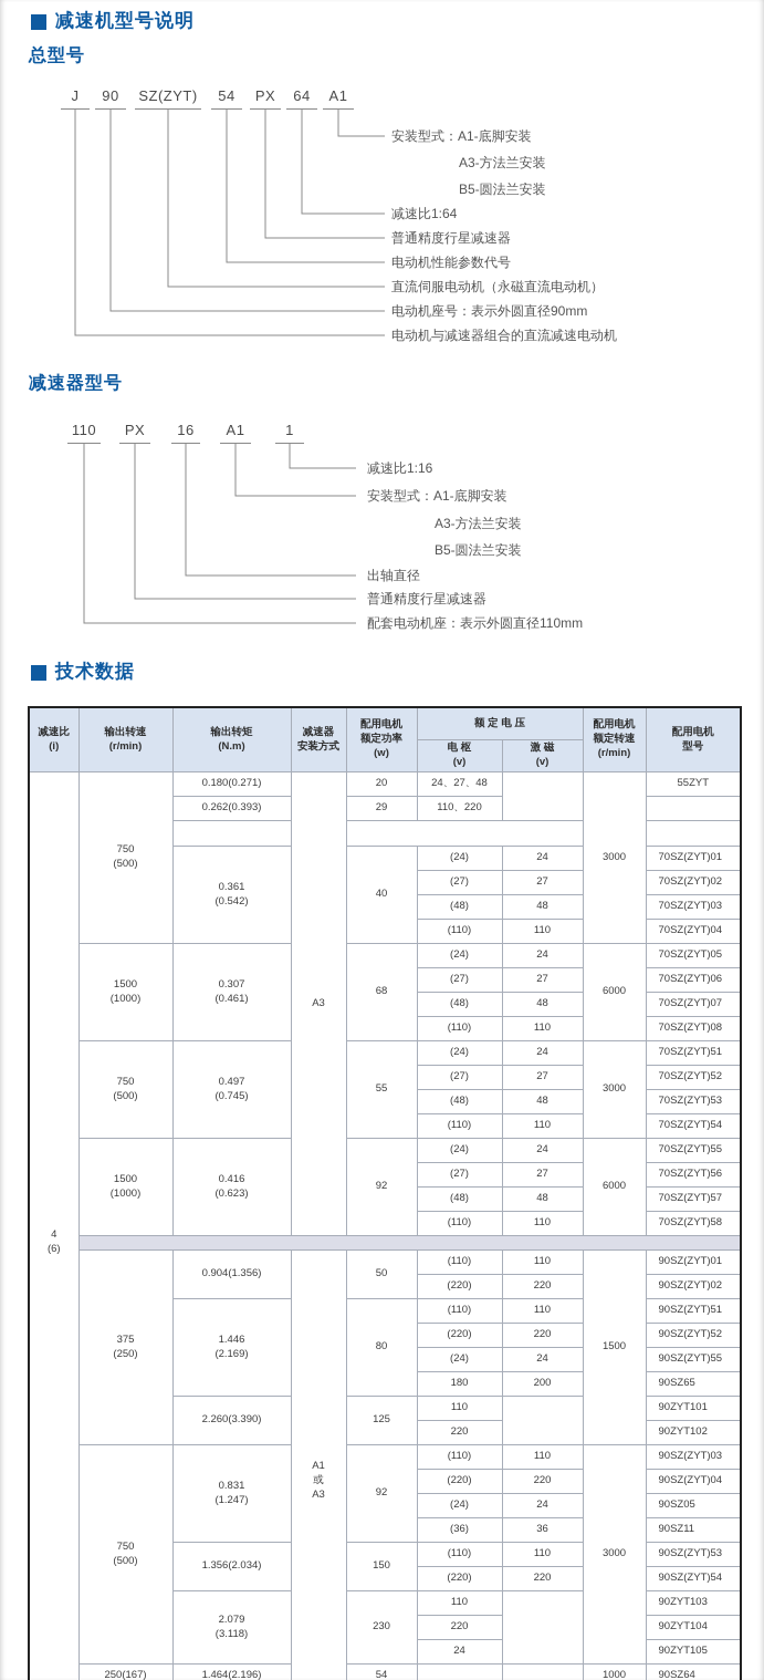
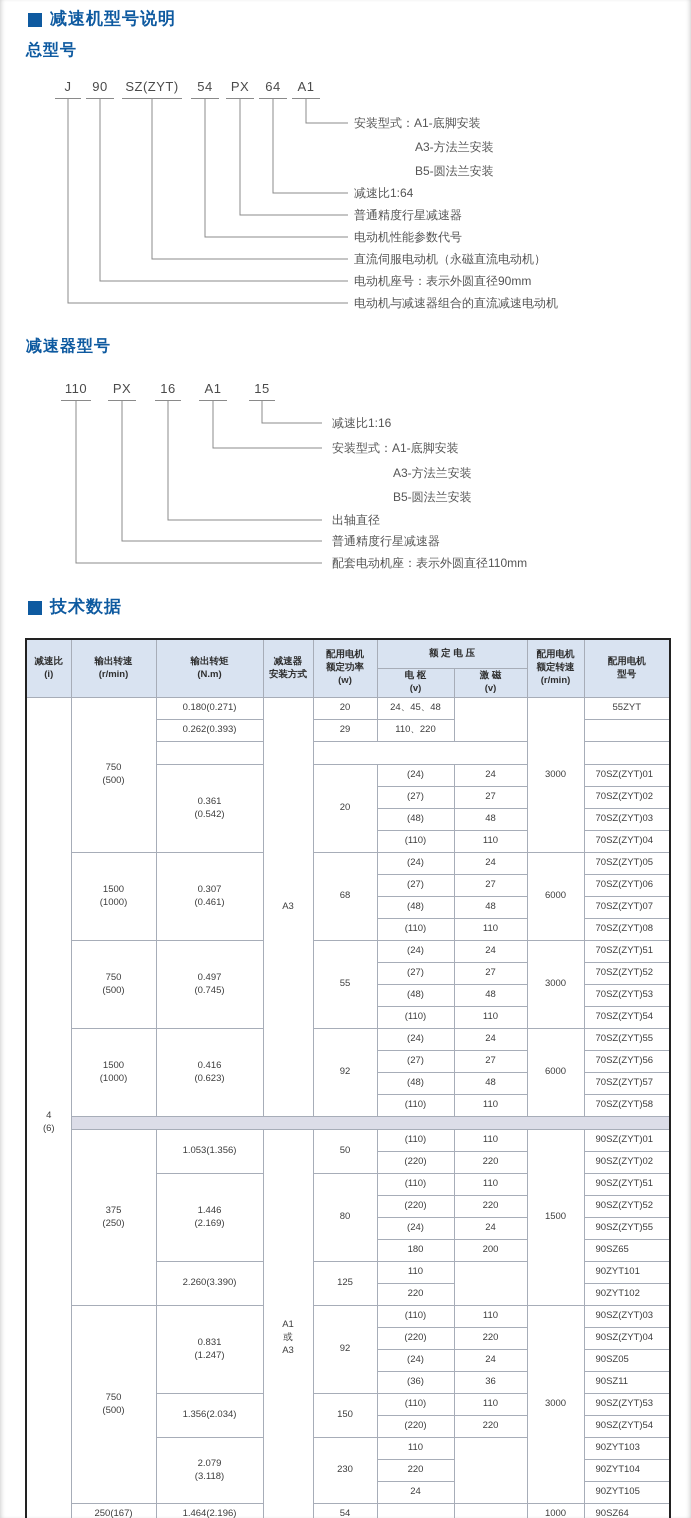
  减速机型号说明
  总型号
  J
  90
  SZ(ZYT)
  54
  PX
  64
  A1
  安装型式：A1-底脚安装
  A3-方法兰安装
  B5-圆法兰安装
  减速比1:64
  普通精度行星减速器
  电动机性能参数代号
  直流伺服电动机（永磁直流电动机）
  电动机座号：表示外圆直径90mm
  电动机与减速器组合的直流减速电动机
  减速器型号
  110
  PX
  16
  A1
- 1
+ 15
  减速比1:16
  安装型式：A1-底脚安装
  A3-方法兰安装
  B5-圆法兰安装
  出轴直径
  普通精度行星减速器
  配套电动机座：表示外圆直径110mm
  技术数据
  减速比 (i)	输出转速 (r/min)	输出转矩 (N.m)	减速器 安装方式	配用电机 额定功率 (w)	额 定 电 压	配用电机 额定转速 (r/min)	配用电机 型号
  电 枢 (v)	激 磁 (v)
- 4 (6)	750 (500)	0.180(0.271)	A3	20	24、27、48		3000	55ZYT
+ 4 (6)	750 (500)	0.180(0.271)	A3	20	24、45、48		3000	55ZYT
  0.262(0.393)	29	110、220
- 0.361 (0.542)	40	(24)	24	70SZ(ZYT)01
+ 0.361 (0.542)	20	(24)	24	70SZ(ZYT)01
  (27)	27	70SZ(ZYT)02
  (48)	48	70SZ(ZYT)03
  (110)	110	70SZ(ZYT)04
  1500 (1000)	0.307 (0.461)	68	(24)	24	6000	70SZ(ZYT)05
  (27)	27	70SZ(ZYT)06
  (48)	48	70SZ(ZYT)07
  (110)	110	70SZ(ZYT)08
  750 (500)	0.497 (0.745)	55	(24)	24	3000	70SZ(ZYT)51
  (27)	27	70SZ(ZYT)52
  (48)	48	70SZ(ZYT)53
  (110)	110	70SZ(ZYT)54
  1500 (1000)	0.416 (0.623)	92	(24)	24	6000	70SZ(ZYT)55
  (27)	27	70SZ(ZYT)56
  (48)	48	70SZ(ZYT)57
  (110)	110	70SZ(ZYT)58
- 375 (250)	0.904(1.356)	A1 或 A3	50	(110)	110	1500	90SZ(ZYT)01
+ 375 (250)	1.053(1.356)	A1 或 A3	50	(110)	110	1500	90SZ(ZYT)01
  (220)	220	90SZ(ZYT)02
  1.446 (2.169)	80	(110)	110	90SZ(ZYT)51
  (220)	220	90SZ(ZYT)52
  (24)	24	90SZ(ZYT)55
  180	200	90SZ65
  2.260(3.390)	125	110		90ZYT101
  220	90ZYT102
  750 (500)	0.831 (1.247)	92	(110)	110	3000	90SZ(ZYT)03
  (220)	220	90SZ(ZYT)04
  (24)	24	90SZ05
  (36)	36	90SZ11
  1.356(2.034)	150	(110)	110	90SZ(ZYT)53
  (220)	220	90SZ(ZYT)54
  2.079 (3.118)	230	110		90ZYT103
  220	90ZYT104
  24	90ZYT105
  250(167)	1.464(2.196)	54			1000	90SZ64
